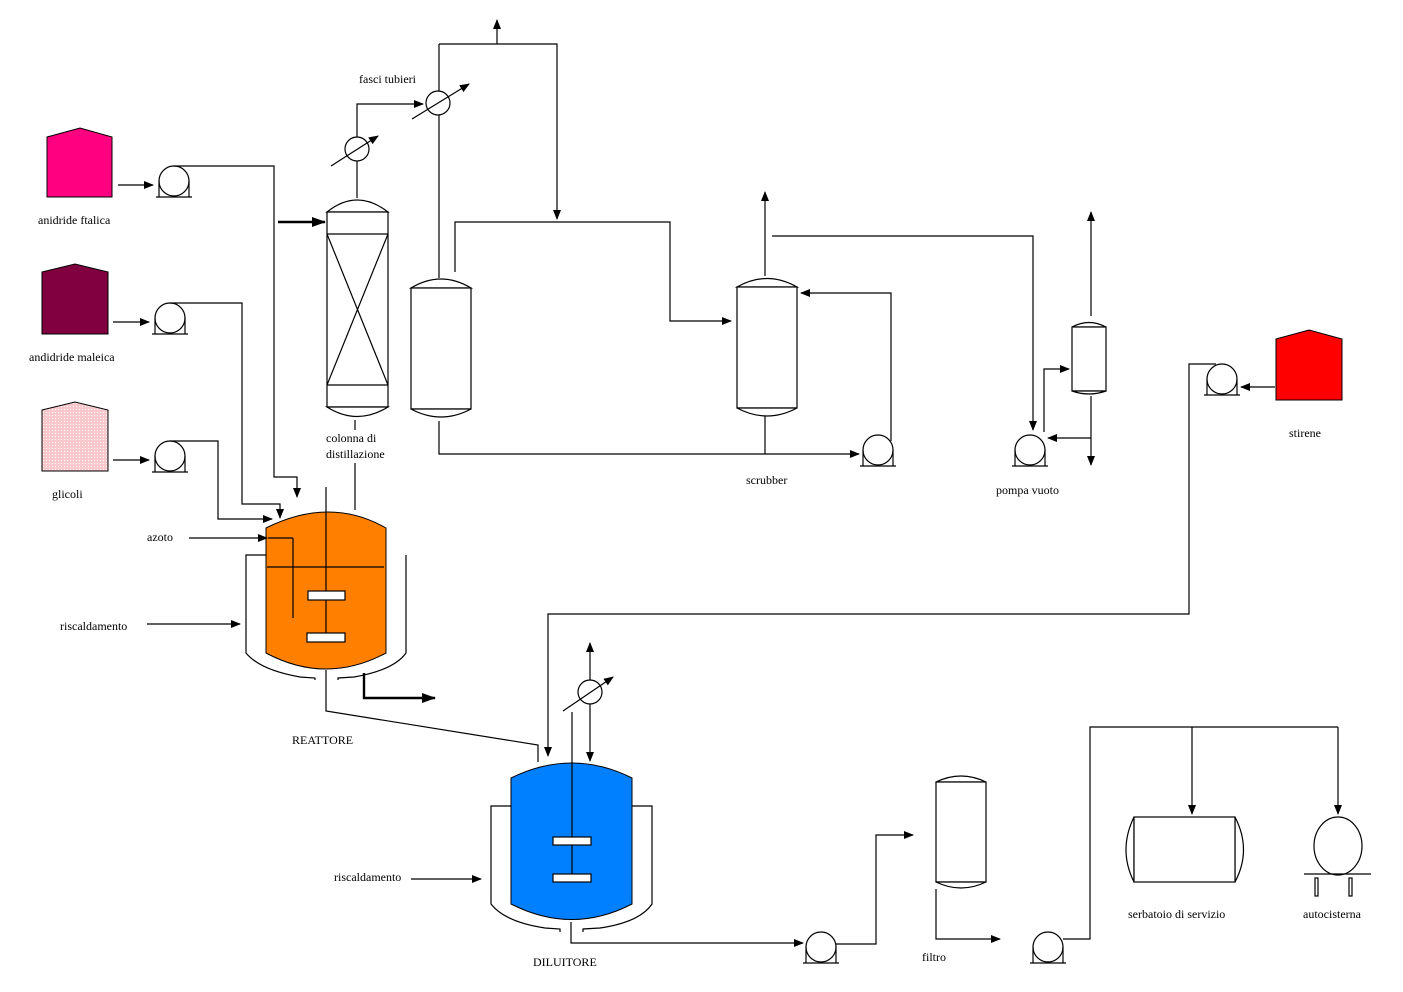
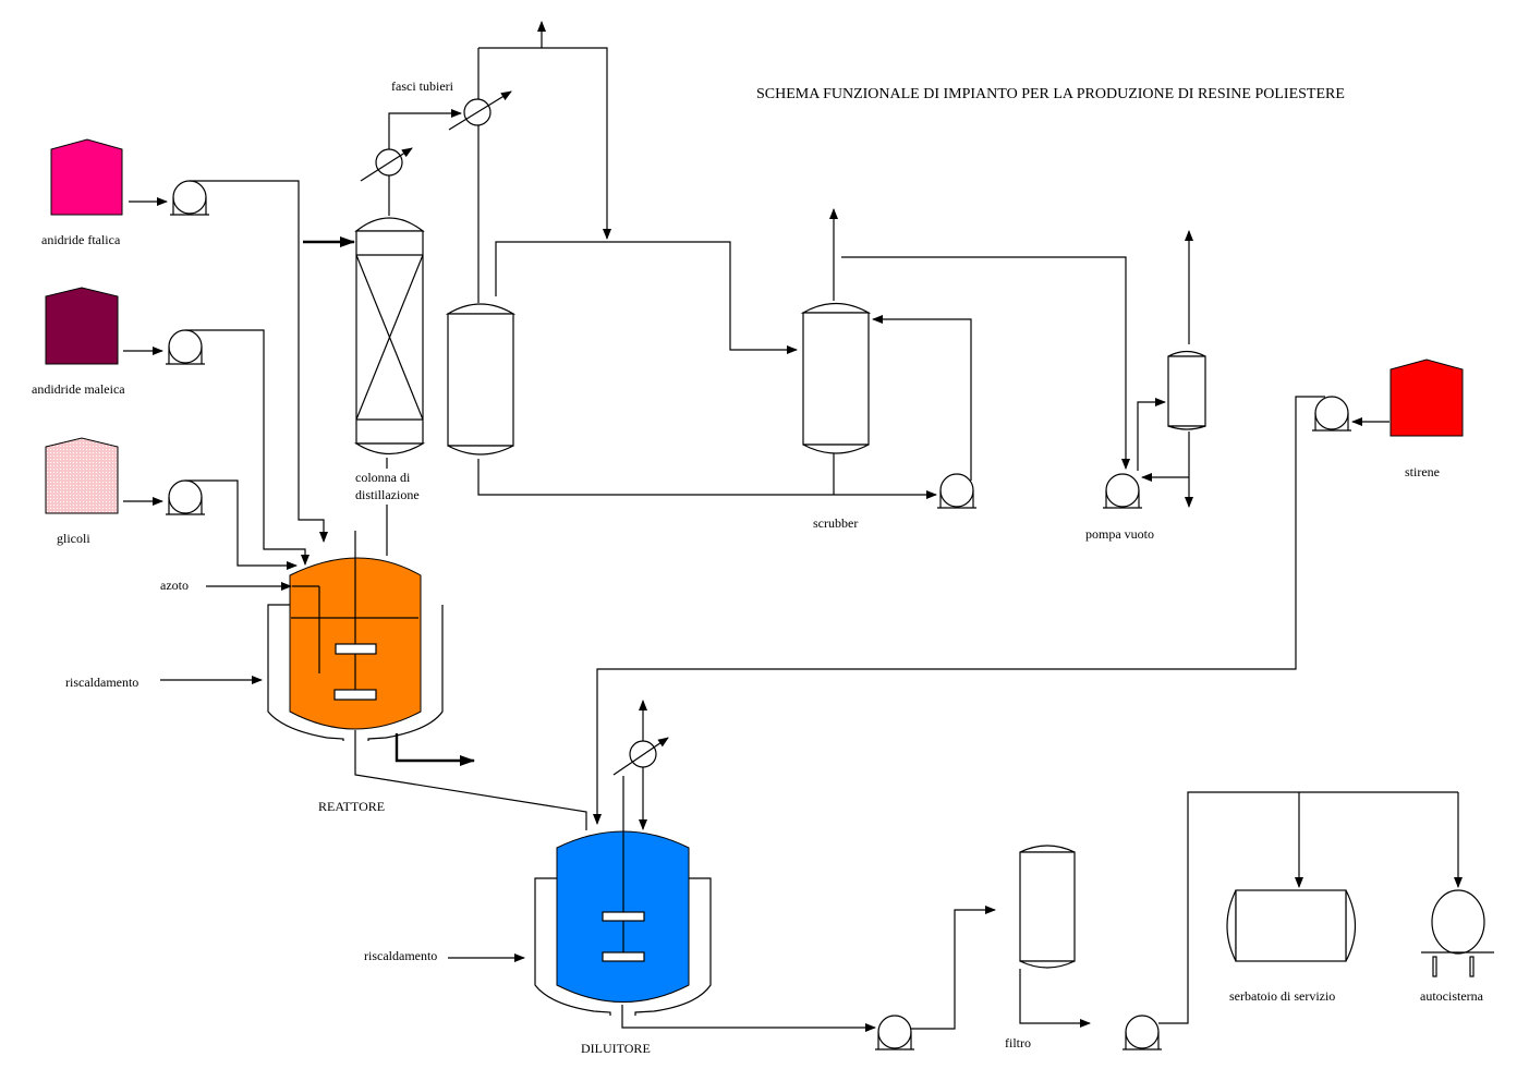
+ SCHEMA FUNZIONALE DI IMPIANTO PER LA PRODUZIONE DI RESINE POLIESTERE
  anidride ftalica
  andidride maleica
  glicoli
  colonna di
  distillazione
  fasci tubieri
  scrubber
  pompa vuoto
  stirene
  azoto
  riscaldamento
  REATTORE
  riscaldamento
  DILUITORE
  filtro
  serbatoio di servizio
  autocisterna
